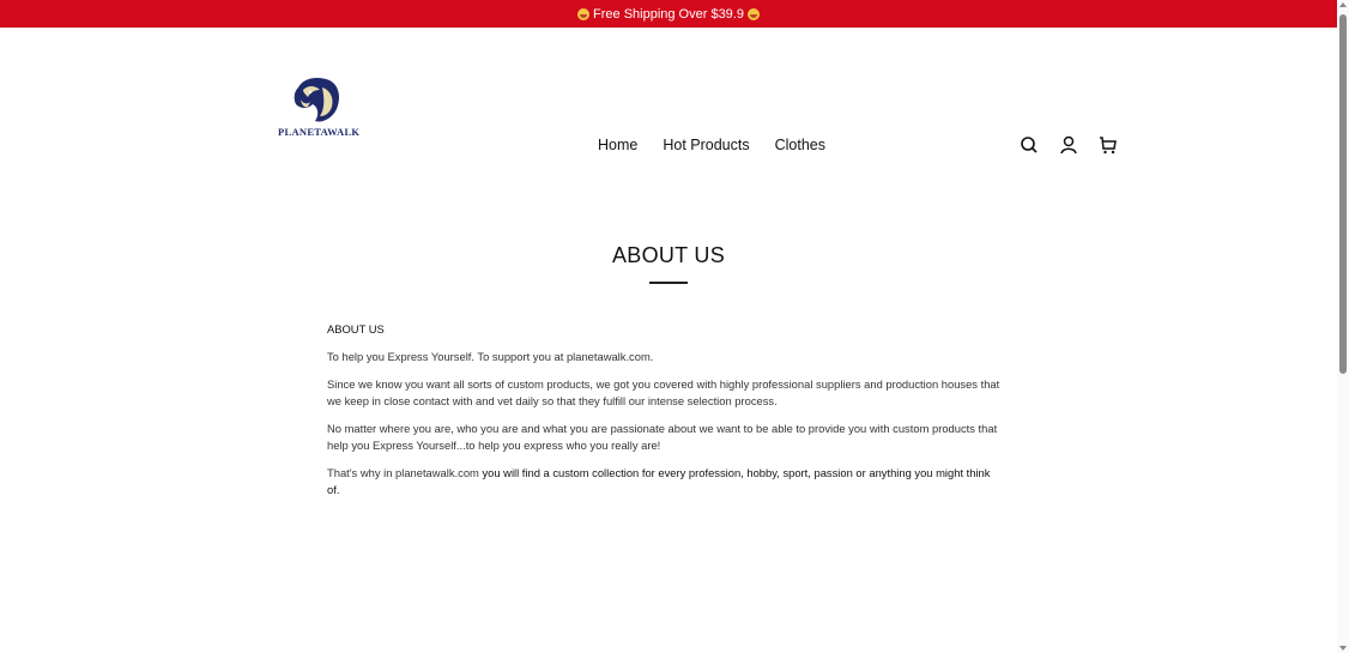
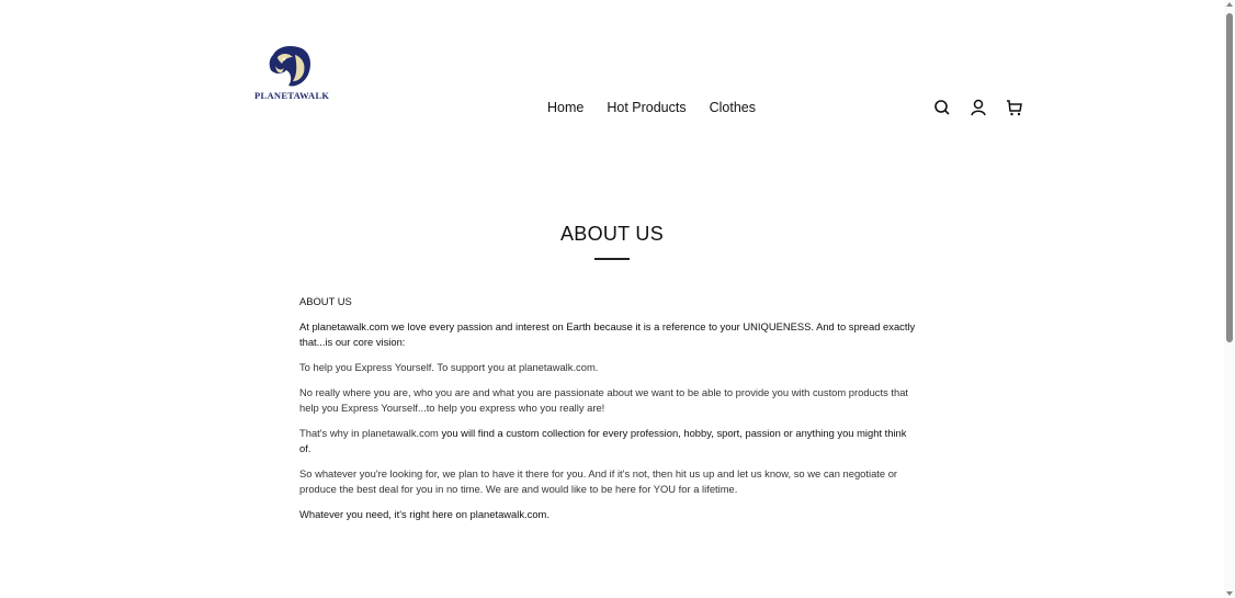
- Free Shipping Over $39.9
  PLANETAWALK
  Home
  Hot Products
  Clothes
  ABOUT US
  ABOUT US
+ At planetawalk.com we love every passion and interest on Earth because it is a reference to your UNIQUENESS. And to spread exactly that...is our core vision:
  To help you Express Yourself. To support you at planetawalk.com.
- Since we know you want all sorts of custom products, we got you covered with highly professional suppliers and production houses that we keep in close contact with and vet daily so that they fulfill our intense selection process.
- No matter where you are, who you are and what you are passionate about we want to be able to provide you with custom products that help you Express Yourself...to help you express who you really are!
+ No really where you are, who you are and what you are passionate about we want to be able to provide you with custom products that help you Express Yourself...to help you express who you really are!
  That's why in planetawalk.com you will find a custom collection for every profession, hobby, sport, passion or anything you might think of.
+ So whatever you're looking for, we plan to have it there for you. And if it's not, then hit us up and let us know, so we can negotiate or produce the best deal for you in no time. We are and would like to be here for YOU for a lifetime.
+ Whatever you need, it's right here on planetawalk.com.
